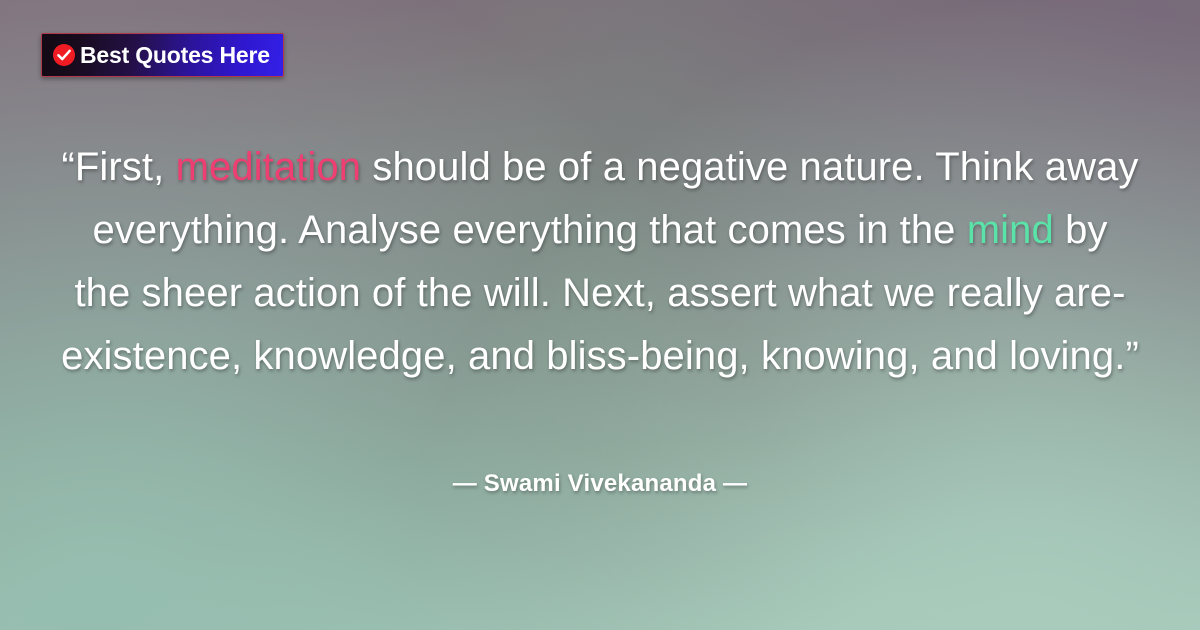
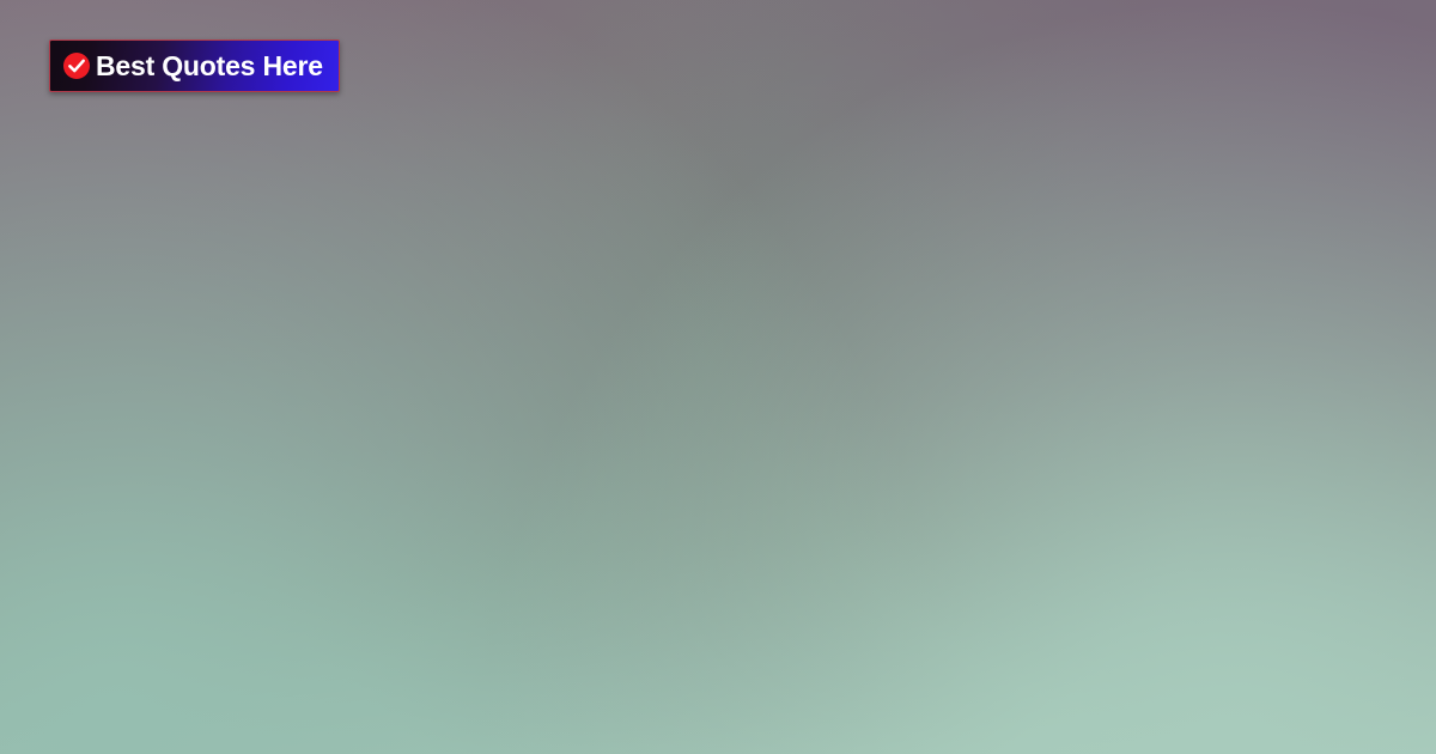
  Best Quotes Here
- “First, meditation should be of a negative nature. Think away everything. Analyse everything that comes in the mind by the sheer action of the will. Next, assert what we really are-existence, knowledge, and bliss-being, knowing, and loving.”
- — Swami Vivekananda —
